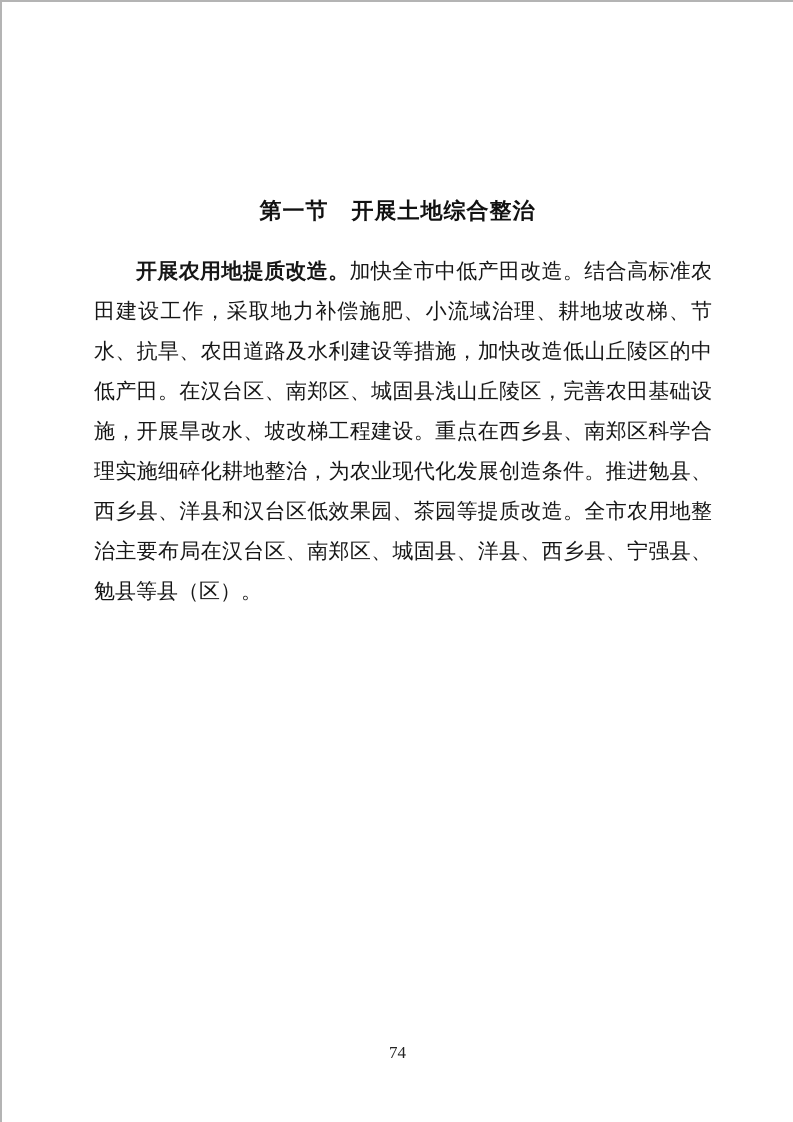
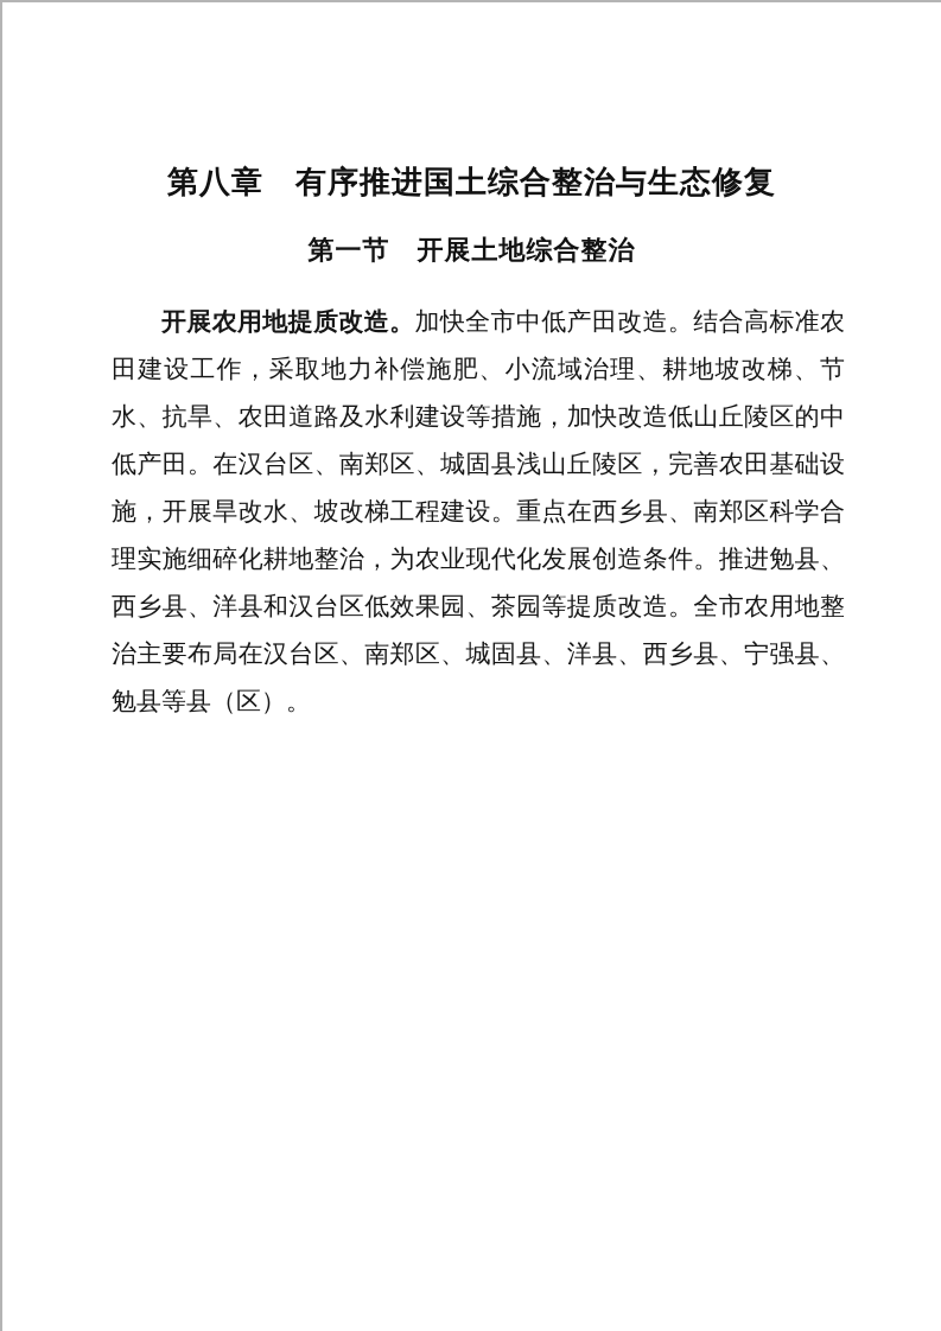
+ 第八章 有序推进国土综合整治与生态修复
  第一节 开展土地综合整治
  开展农用地提质改造。加快全市中低产田改造。结合高标准农田建设工作，采取地力补偿施肥、小流域治理、耕地坡改梯、节水、抗旱、农田道路及水利建设等措施，加快改造低山丘陵区的中低产田。在汉台区、南郑区、城固县浅山丘陵区，完善农田基础设施，开展旱改水、坡改梯工程建设。重点在西乡县、南郑区科学合理实施细碎化耕地整治，为农业现代化发展创造条件。推进勉县、西乡县、洋县和汉台区低效果园、茶园等提质改造。全市农用地整治主要布局在汉台区、南郑区、城固县、洋县、西乡县、宁强县、勉县等县（区）。
- 74
